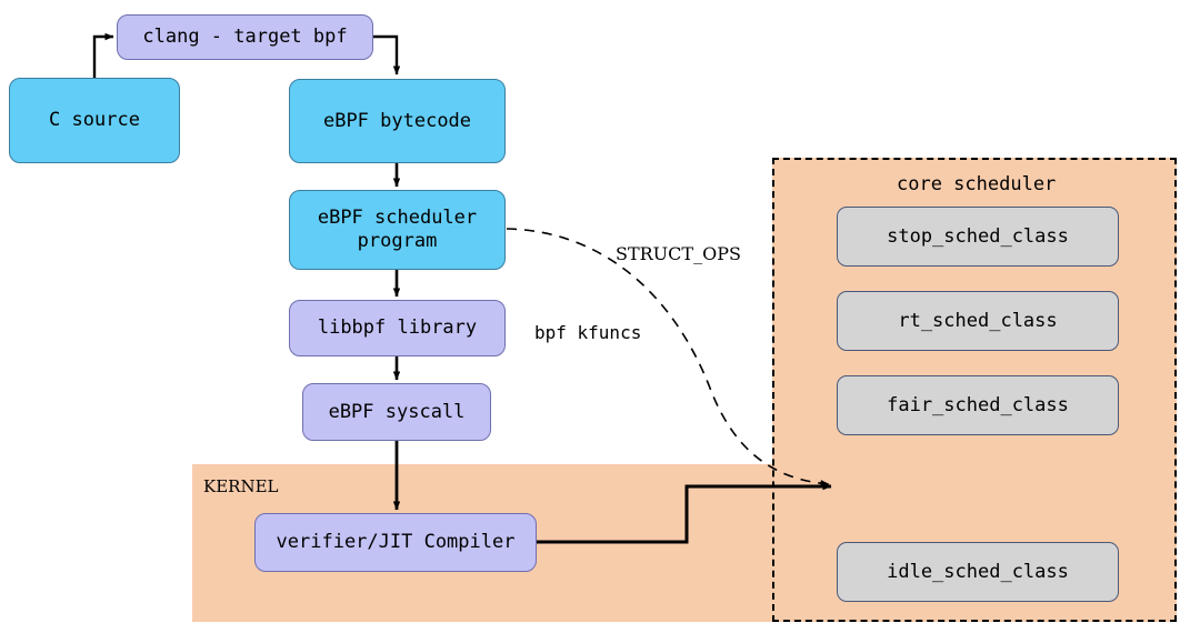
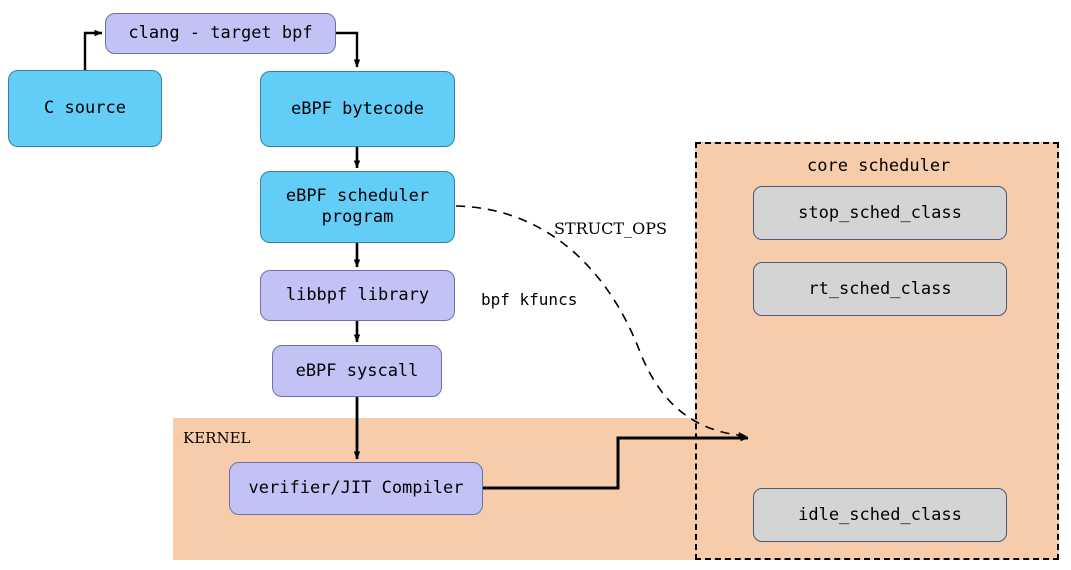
  C source
  clang - target bpf
  eBPF bytecode
  eBPF scheduler
  program
  libbpf library
  eBPF syscall
  verifier/JIT Compiler
  stop_sched_class
  rt_sched_class
- fair_sched_class
  idle_sched_class
  KERNEL
  core scheduler
  STRUCT_OPS
  bpf kfuncs
